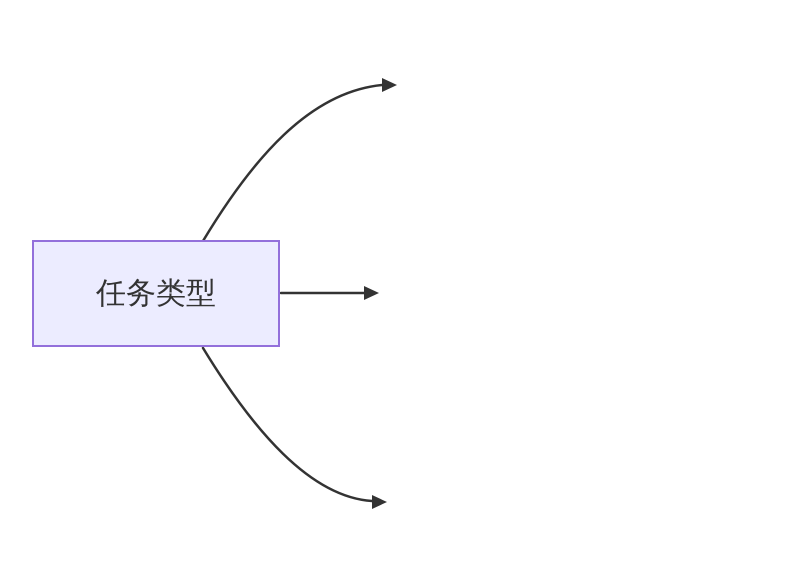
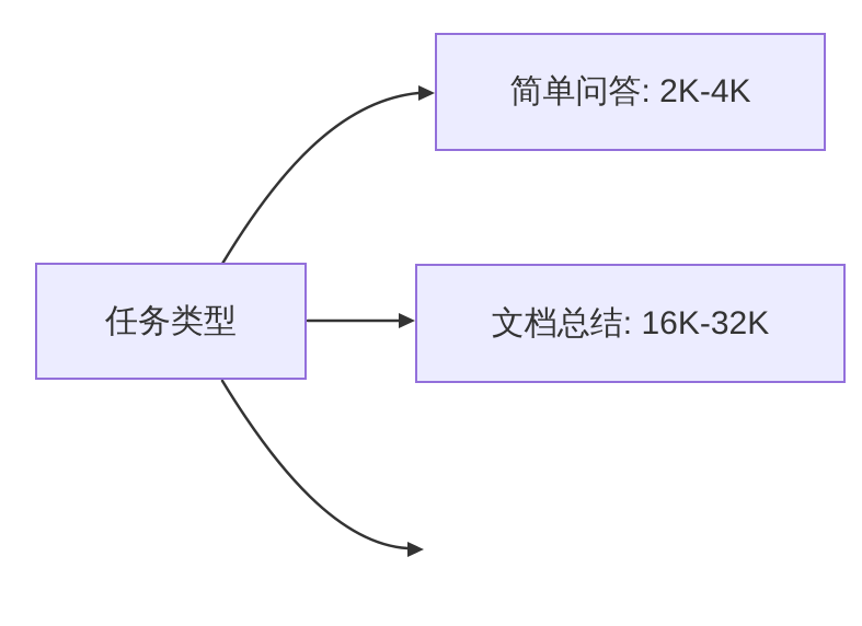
  任务类型
+ 简单问答: 2K-4K
+ 文档总结: 16K-32K
